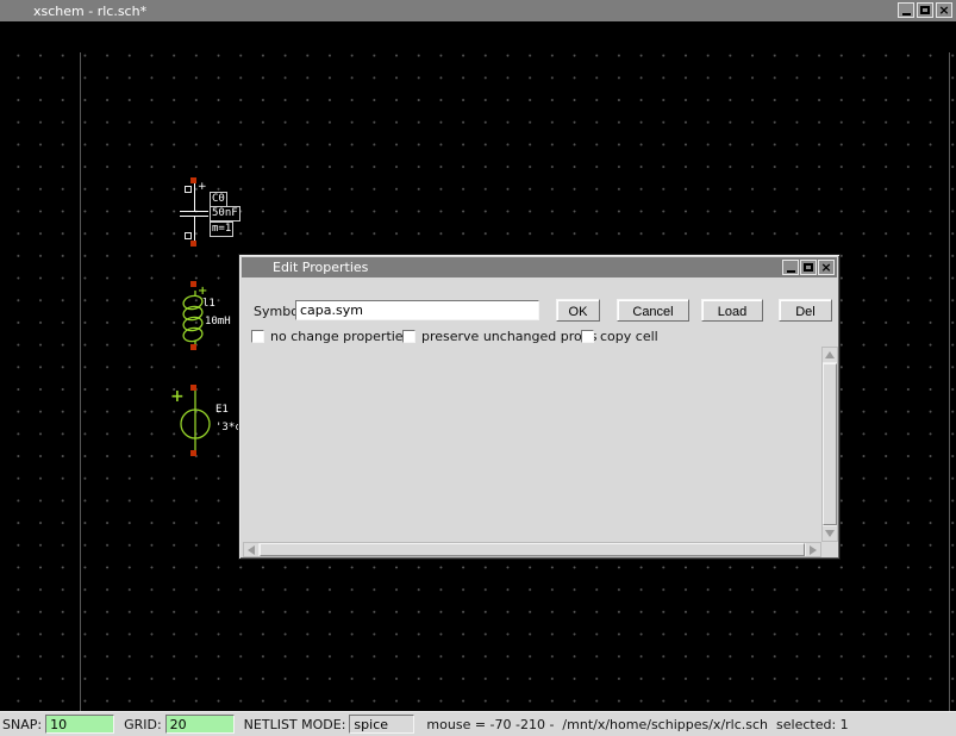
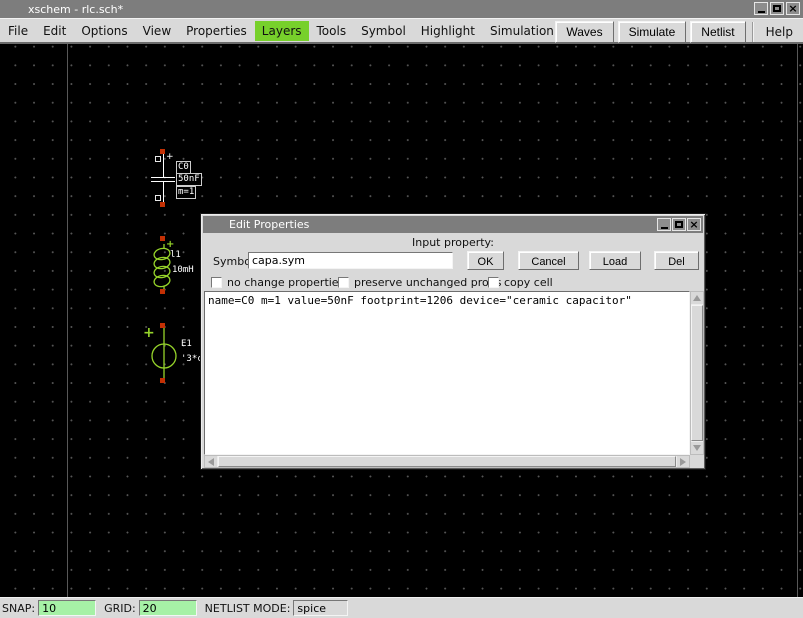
  xschem - rlc.sch*
  ×
+ File
+ Edit
+ Options
+ View
+ Properties
+ Layers
+ Tools
+ Symbol
+ Highlight
+ Simulation
+ Waves
+ Simulate
+ Netlist
+ Help
  +
  C0
  50nF
  m=1
  +
  l1
  10mH
  +
  E1
  '3*
  Edit Properties
  ×
+ Input property:
  capa.sym
  OK
  Cancel
  Load
  Del
  no change propertie
  preserve unchanged pro
  copy cell
+ name=C0 m=1 value=50nF footprint=1206 device="ceramic capacitor"
  SNAP:
  10
  GRID:
  20
  NETLIST MODE:
  spice
- mouse = -70 -210 - /mnt/x/home/schippes/x/rlc.sch selected: 1
